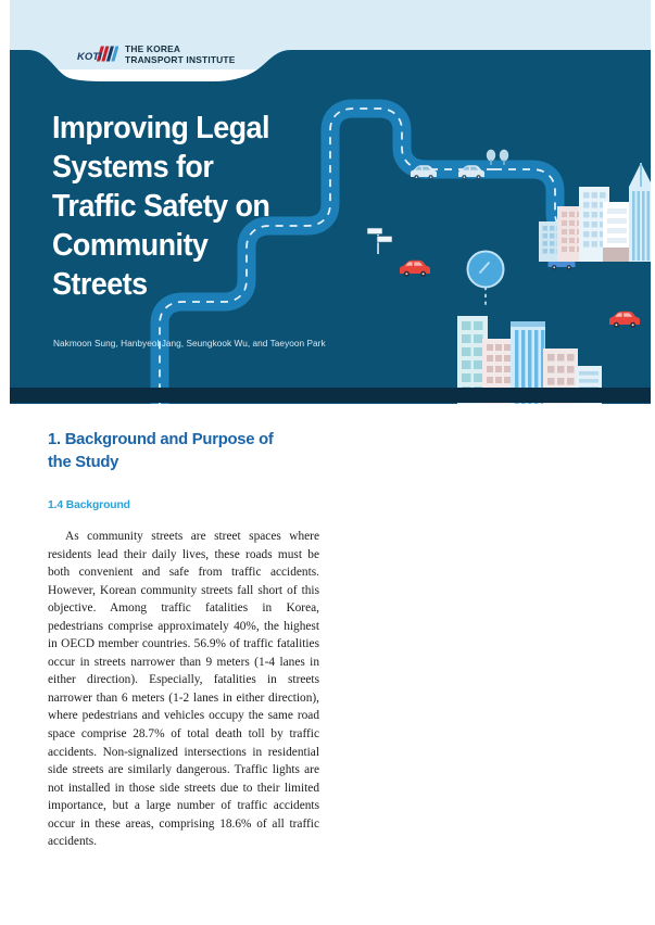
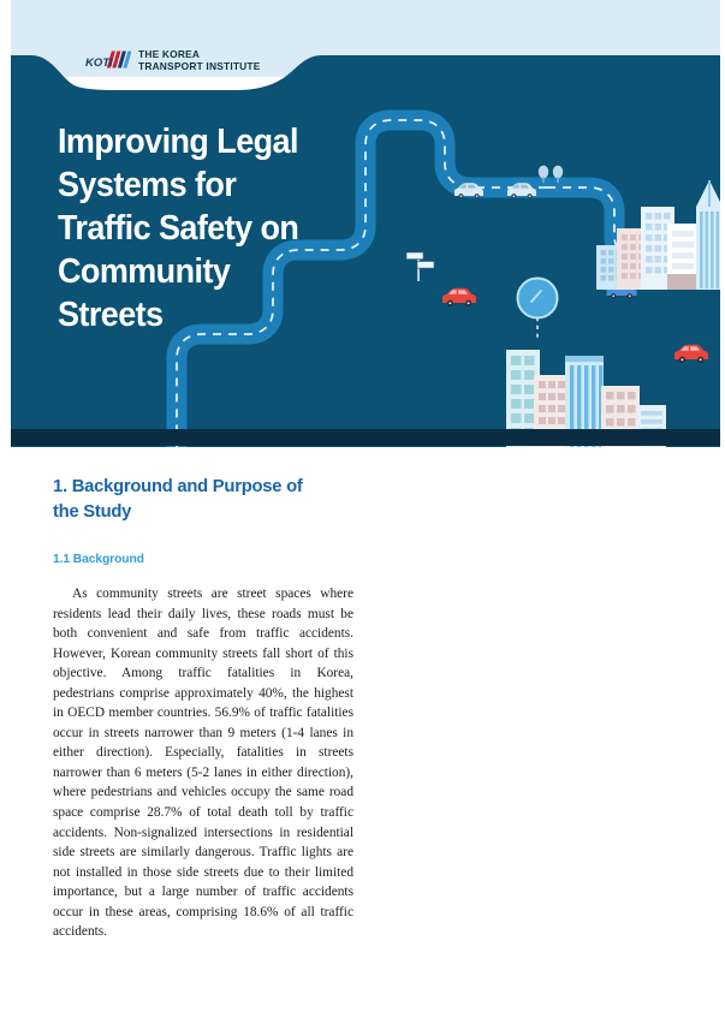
  KOTI
  THE KOREA
  TRANSPORT INSTITUTE
  Improving Legal
  Systems for
  Traffic Safety on
  Community
  Streets
- Nakmoon Sung, Hanbyeol Jang, Seungkook Wu, and Taeyoon Park
  1. Background and Purpose of
  the Study
- 1.4 Background
+ 1.1 Background
- As community streets are street spaces where residents lead their daily lives, these roads must be both convenient and safe from traffic accidents. However, Korean community streets fall short of this objective. Among traffic fatalities in Korea, pedestrians comprise approximately 40%, the highest in OECD member countries. 56.9% of traffic fatalities occur in streets narrower than 9 meters (1-4 lanes in either direction). Especially, fatalities in streets narrower than 6 meters (1-2 lanes in either direction), where pedestrians and vehicles occupy the same road space comprise 28.7% of total death toll by traffic accidents. Non-signalized intersections in residential side streets are similarly dangerous. Traffic lights are not installed in those side streets due to their limited importance, but a large number of traffic accidents occur in these areas, comprising 18.6% of all traffic accidents.
+ As community streets are street spaces where residents lead their daily lives, these roads must be both convenient and safe from traffic accidents. However, Korean community streets fall short of this objective. Among traffic fatalities in Korea, pedestrians comprise approximately 40%, the highest in OECD member countries. 56.9% of traffic fatalities occur in streets narrower than 9 meters (1-4 lanes in either direction). Especially, fatalities in streets narrower than 6 meters (5-2 lanes in either direction), where pedestrians and vehicles occupy the same road space comprise 28.7% of total death toll by traffic accidents. Non-signalized intersections in residential side streets are similarly dangerous. Traffic lights are not installed in those side streets due to their limited importance, but a large number of traffic accidents occur in these areas, comprising 18.6% of all traffic accidents.
